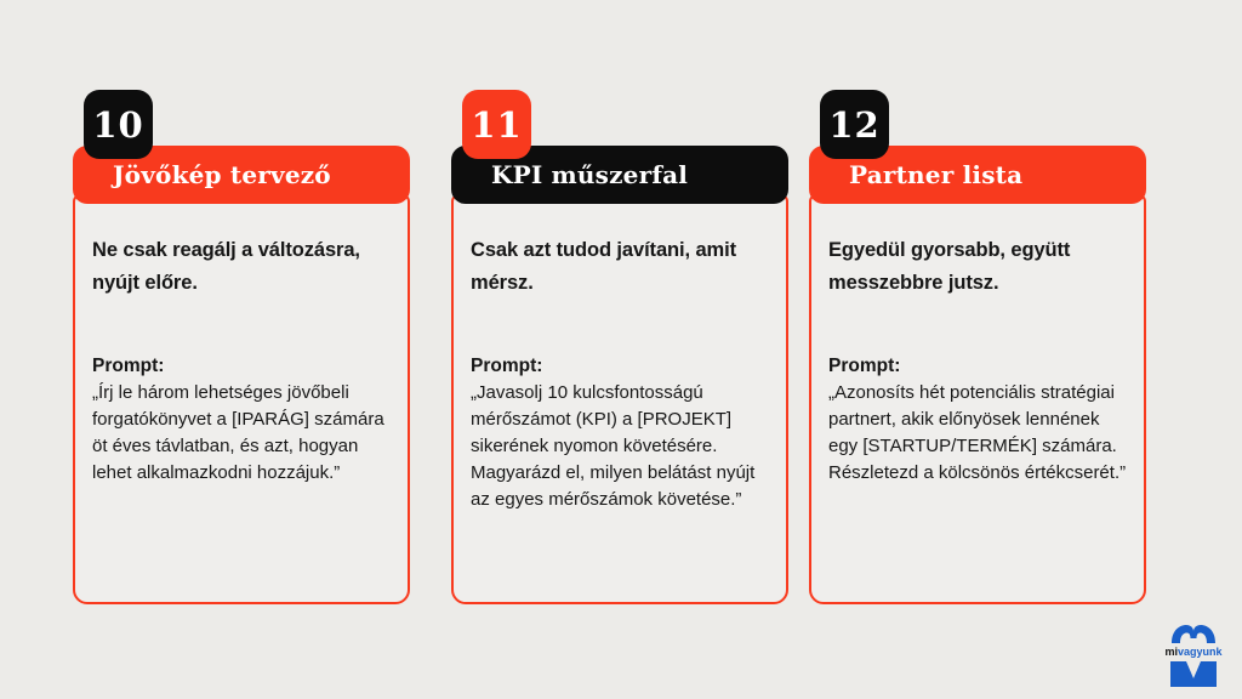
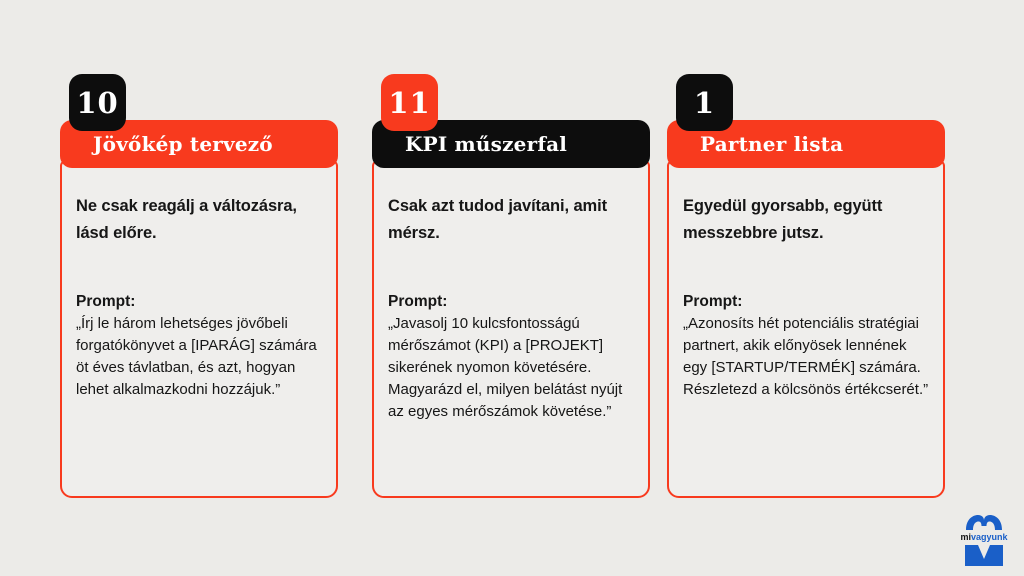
  10
  Jövőkép tervező
- Ne csak reagálj a változásra, nyújt előre.
+ Ne csak reagálj a változásra, lásd előre.
  Prompt:
  „Írj le három lehetséges jövőbeli forgatókönyvet a [IPARÁG] számára öt éves távlatban, és azt, hogyan lehet alkalmazkodni hozzájuk.”
  11
  KPI műszerfal
  Csak azt tudod javítani, amit mérsz.
  Prompt:
  „Javasolj 10 kulcsfontosságú mérőszámot (KPI) a [PROJEKT] sikerének nyomon követésére. Magyarázd el, milyen belátást nyújt az egyes mérőszámok követése.”
- 12
+ 1
  Partner lista
  Egyedül gyorsabb, együtt messzebbre jutsz.
  Prompt:
  „Azonosíts hét potenciális stratégiai partnert, akik előnyösek lennének egy [STARTUP/TERMÉK] számára. Részletezd a kölcsönös értékcserét.”
  mivagyunk
